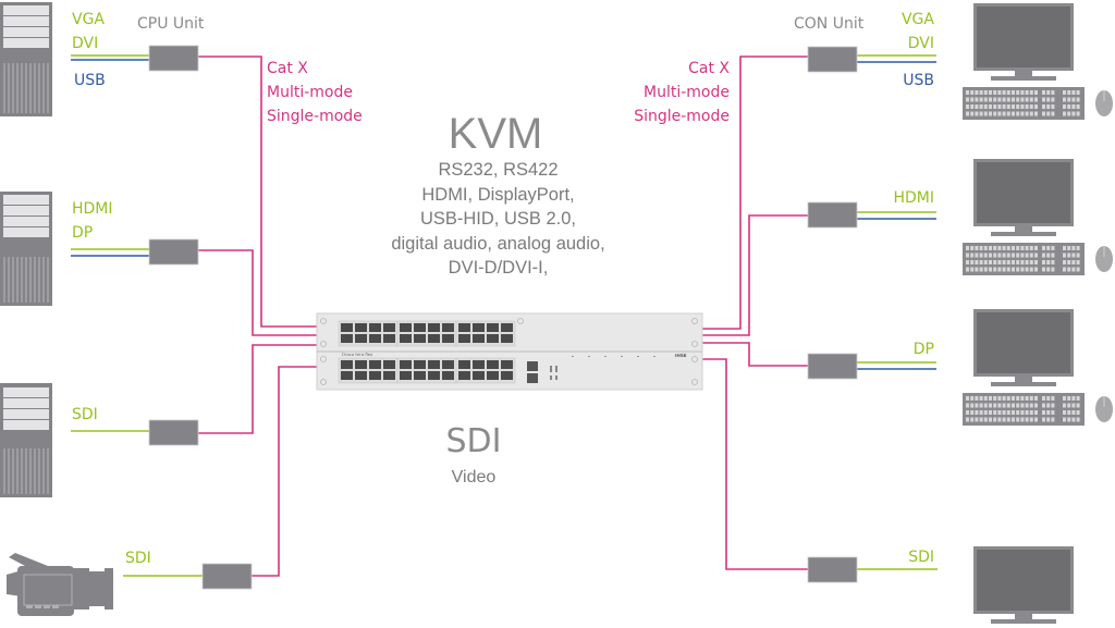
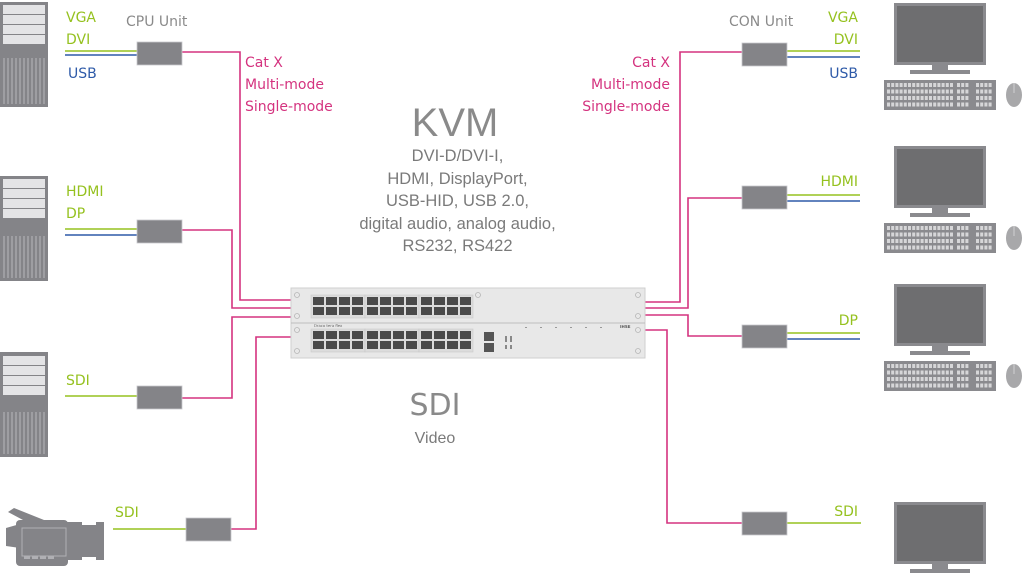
  VGA
  DVI
  USB
  CPU Unit
  Cat X
  Multi-mode
  Single-mode
  HDMI
  DP
  SDI
  SDI
  CON Unit
  VGA
  DVI
  USB
  Cat X
  Multi-mode
  Single-mode
  HDMI
  DP
  SDI
  KVM
- RS232, RS422
+ DVI-D/DVI-I,
  HDMI, DisplayPort,
  USB-HID, USB 2.0,
  digital audio, analog audio,
- DVI-D/DVI-I,
+ RS232, RS422
  SDI
  Video
